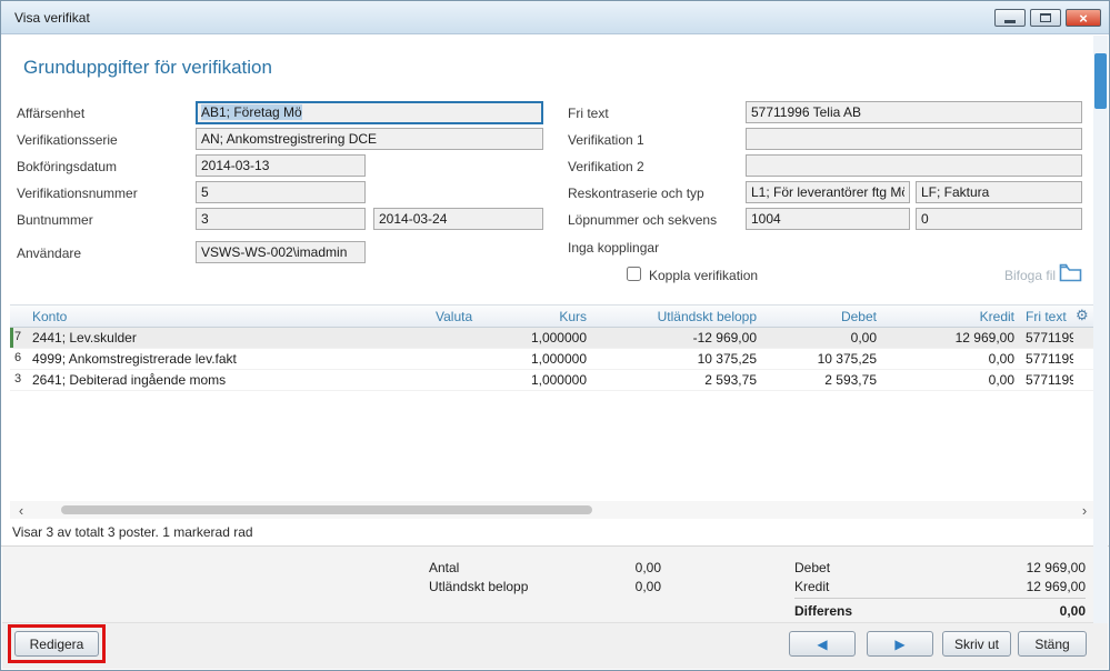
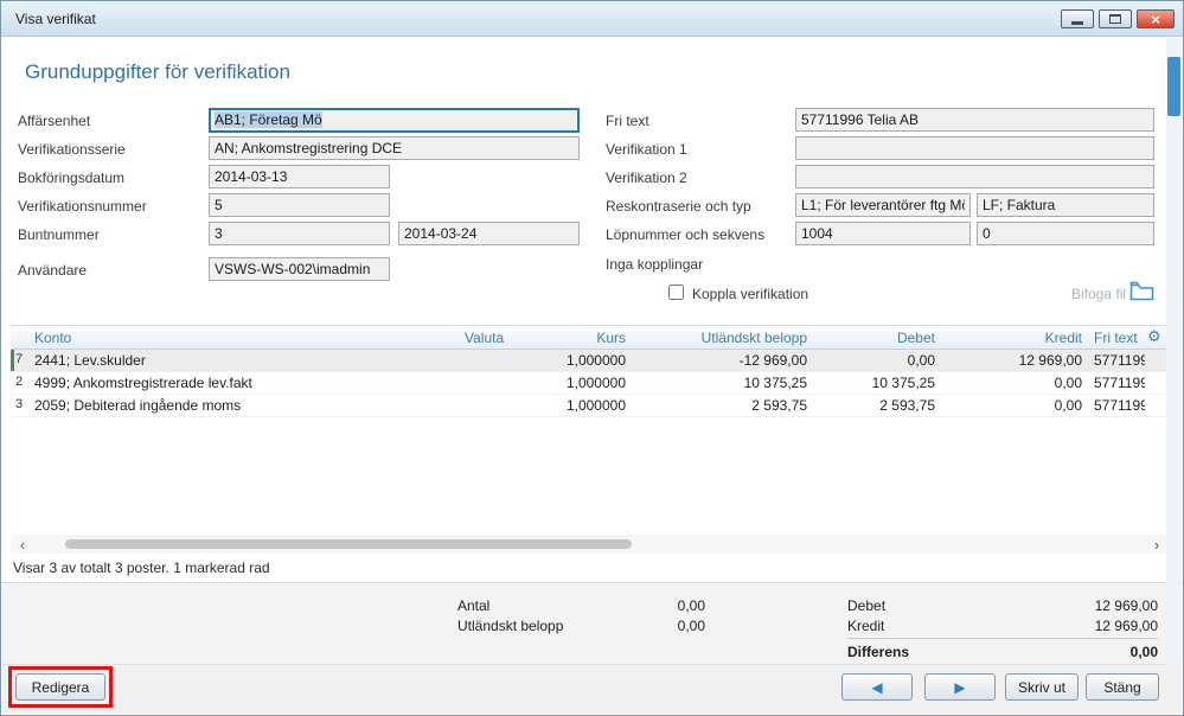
  Visa verifikat
  ×
  Grunduppgifter för verifikation
  Affärsenhet
  AB1; Företag Mö
  Verifikationsserie
  AN; Ankomstregistrering DCE
  Bokföringsdatum
  2014-03-13
  Verifikationsnummer
  5
  Buntnummer
  3
  2014-03-24
  Användare
  VSWS-WS-002\imadmin
  Fri text
  57711996 Telia AB
  Verifikation 1
  Verifikation 2
  Reskontraserie och typ
  L1; För leverantörer ftg M
  LF; Faktura
  Löpnummer och sekvens
  1004
  0
  Inga kopplingar
  Koppla verifikation
  Bifoga fil
  Konto
  Valuta
  Kurs
  Utländskt belopp
  Debet
  Kredit
  Fri text
  ⚙
  7
  2441; Lev.skulder
  1,000000
  -12 969,00
  0,00
  12 969,00
- 6
+ 2
  4999; Ankomstregistrerade lev.fakt
  1,000000
  10 375,25
  10 375,25
  0,00
  3
- 2641; Debiterad ingående moms
+ 2059; Debiterad ingående moms
  1,000000
  2 593,75
  2 593,75
  0,00
  ‹
  ›
  Visar 3 av totalt 3 poster. 1 markerad rad
  Antal
  0,00
  Utländskt belopp
  0,00
  Debet
  12 969,00
  Kredit
  12 969,00
  Differens
  0,00
  Redigera
  ◀
  ▶
  Skriv ut
  Stäng
